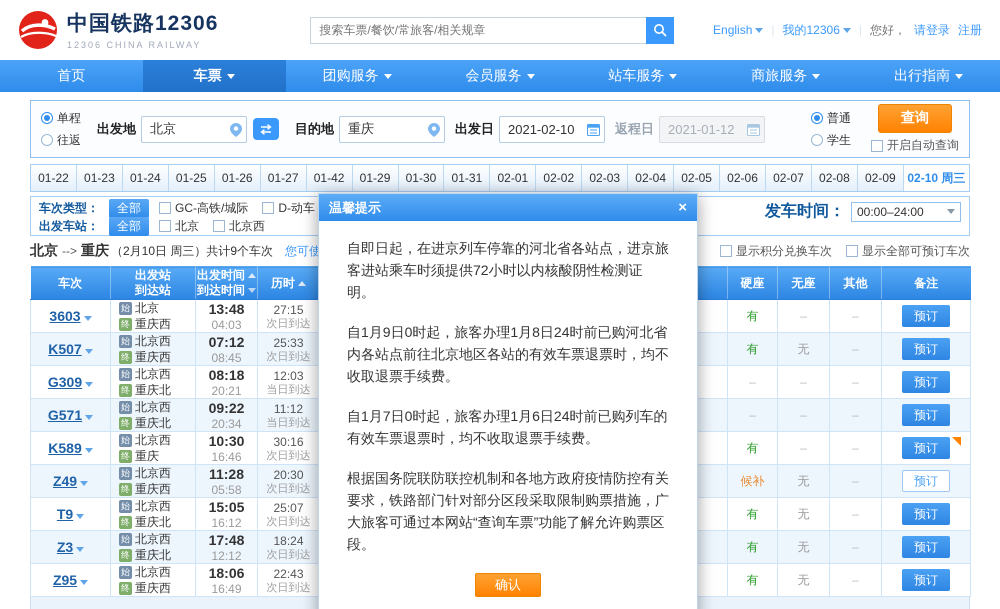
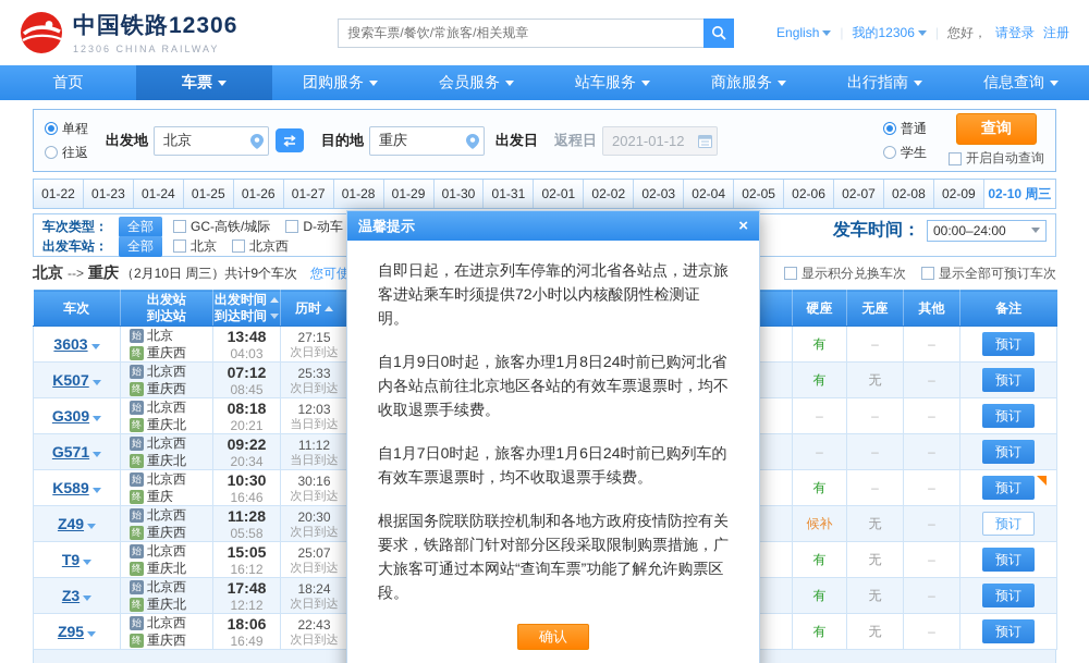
  中国铁路12306
  12306 CHINA RAILWAY
  搜索车票/餐饮/常旅客/相关规章
  English
  我的12306
  |
  您好，
  请登录
  注册
  首页
  车票
  团购服务
  会员服务
  站车服务
  商旅服务
  出行指南
+ 信息查询
  单程
  往返
  出发地
  北京
  目的地
  重庆
  出发日
- 2021-02-10
  返程日
  2021-01-12
  普通
  学生
  查询
  开启自动查询
  01-22
  01-23
  01-24
  01-25
  01-26
  01-27
- 01-42
+ 01-28
  01-29
  01-30
  01-31
  02-01
  02-02
  02-03
  02-04
  02-05
  02-06
  02-07
  02-08
  02-09
  02-10 周三
  车次类型：
  全部
  GC-高铁/城际
  D-动车
  出发车站：
  全部
  北京
  北京西
  发车时间：
  00:00–24:00
  北京
  -->
  重庆
  （2月10日 周三）共计9个车次
  显示积分兑换车次
  显示全部可预订车次
  车次	出发站 到达站	出发时间 到达时间	历时									硬座	无座	其他	备注
  3603	始 北京终 重庆西	13:4804:03	27:15次日到达									有	–	–	预订
  K507	始 北京西终 重庆西	07:1208:45	25:33次日到达									有	无	–	预订
  G309	始 北京西终 重庆北	08:1820:21	12:03当日到达									–	–	–	预订
  G571	始 北京西终 重庆北	09:2220:34	11:12当日到达									–	–	–	预订
  K589	始 北京西终 重庆	10:3016:46	30:16次日到达									有	–	–	预订
  Z49	始 北京西终 重庆西	11:2805:58	20:30次日到达									候补	无	–	预订
  T9	始 北京西终 重庆北	15:0516:12	25:07次日到达									有	无	–	预订
  Z3	始 北京西终 重庆北	17:4812:12	18:24次日到达									有	无	–	预订
  Z95	始 北京西终 重庆西	18:0616:49	22:43次日到达									有	无	–	预订
  温馨提示
  ×
  自即日起，在进京列车停靠的河北省各站点，进京旅客进站乘车时须提供72小时以内核酸阴性检测证明。
  自1月9日0时起，旅客办理1月8日24时前已购河北省内各站点前往北京地区各站的有效车票退票时，均不收取退票手续费。
  自1月7日0时起，旅客办理1月6日24时前已购列车的有效车票退票时，均不收取退票手续费。
  根据国务院联防联控机制和各地方政府疫情防控有关要求，铁路部门针对部分区段采取限制购票措施，广大旅客可通过本网站“查询车票”功能了解允许购票区段。
  确认
